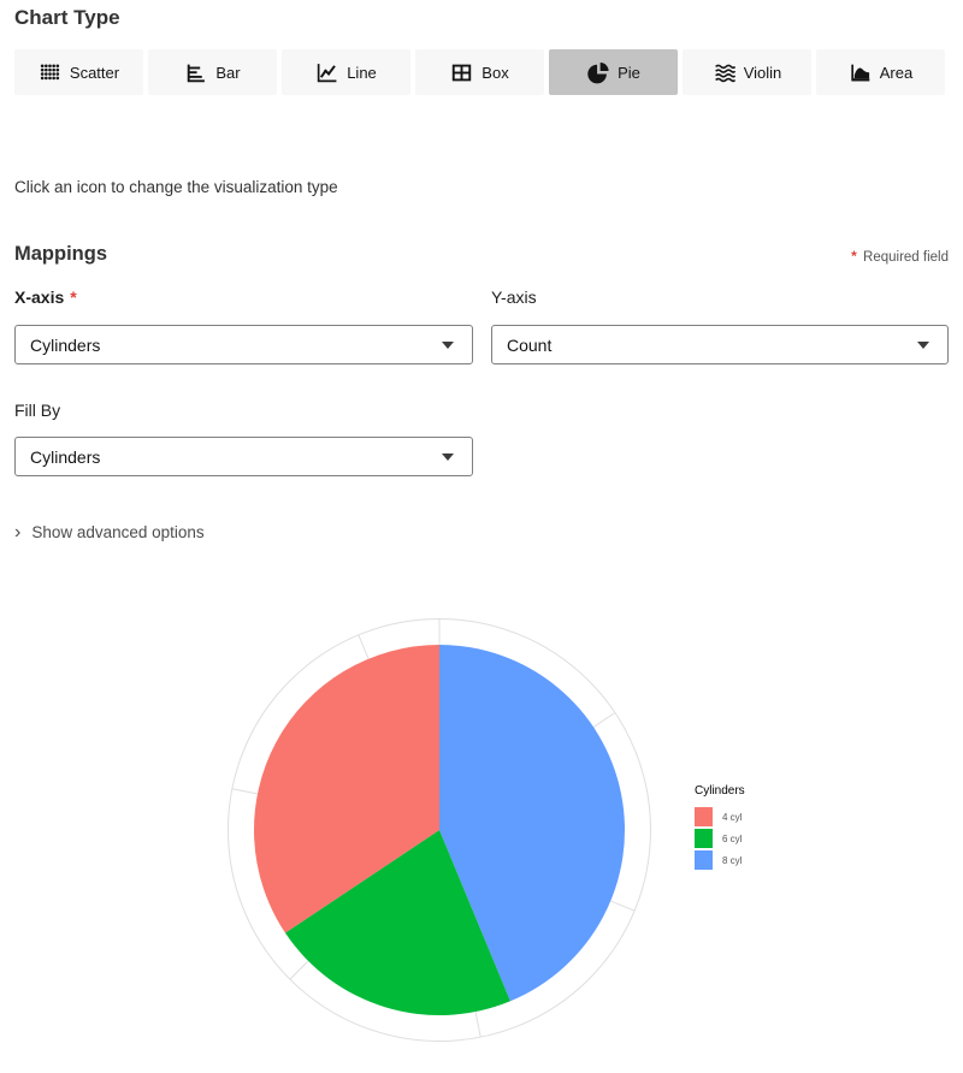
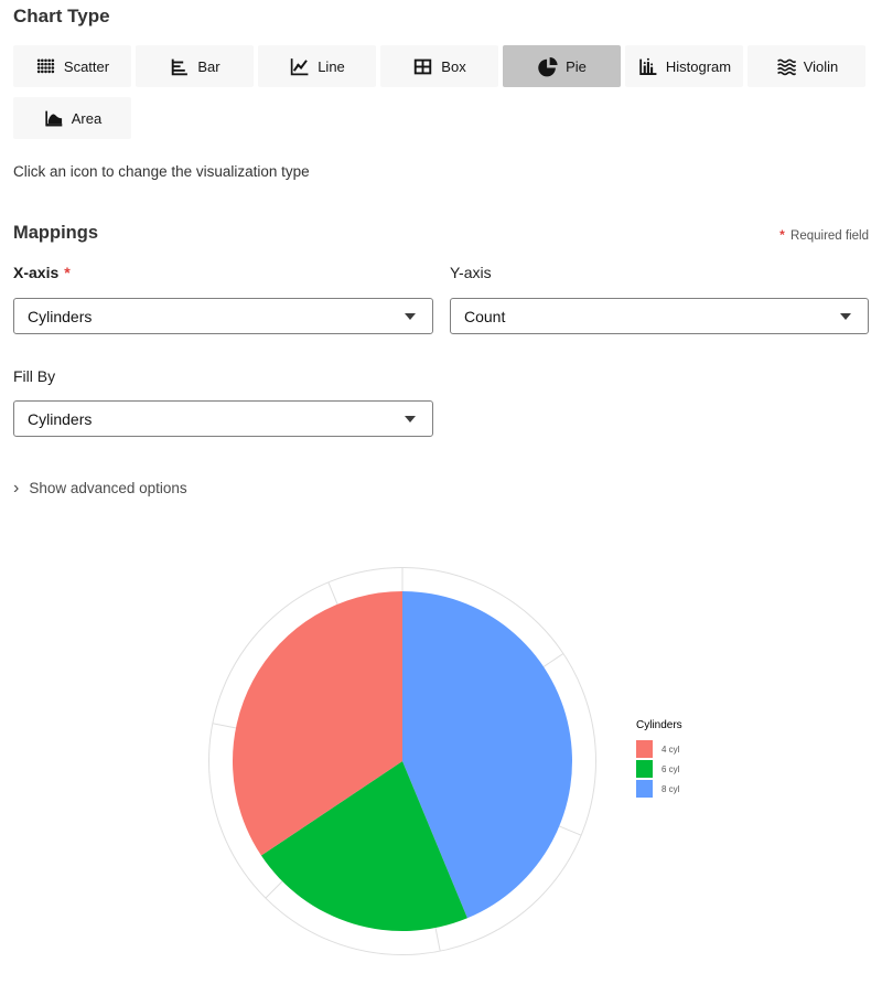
  Chart Type
  Scatter
  Bar
  Line
  Box
  Pie
+ Histogram
  Violin
  Area
  Click an icon to change the visualization type
  Mappings
  * Required field
  X-axis *
  Cylinders
  Y-axis
  Count
  Fill By
  Cylinders
  ›
  Show advanced options
  Cylinders
  4 cyl
  6 cyl
  8 cyl
